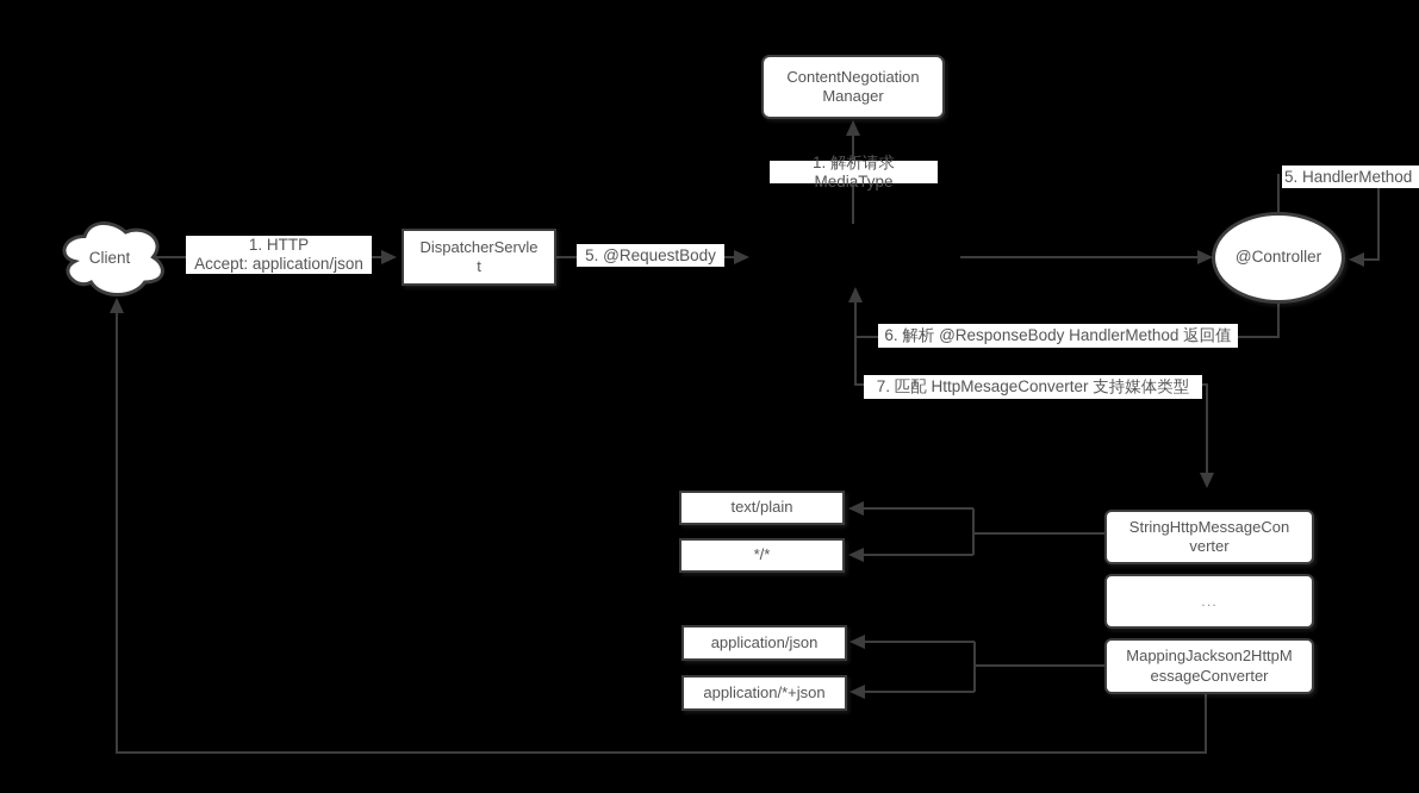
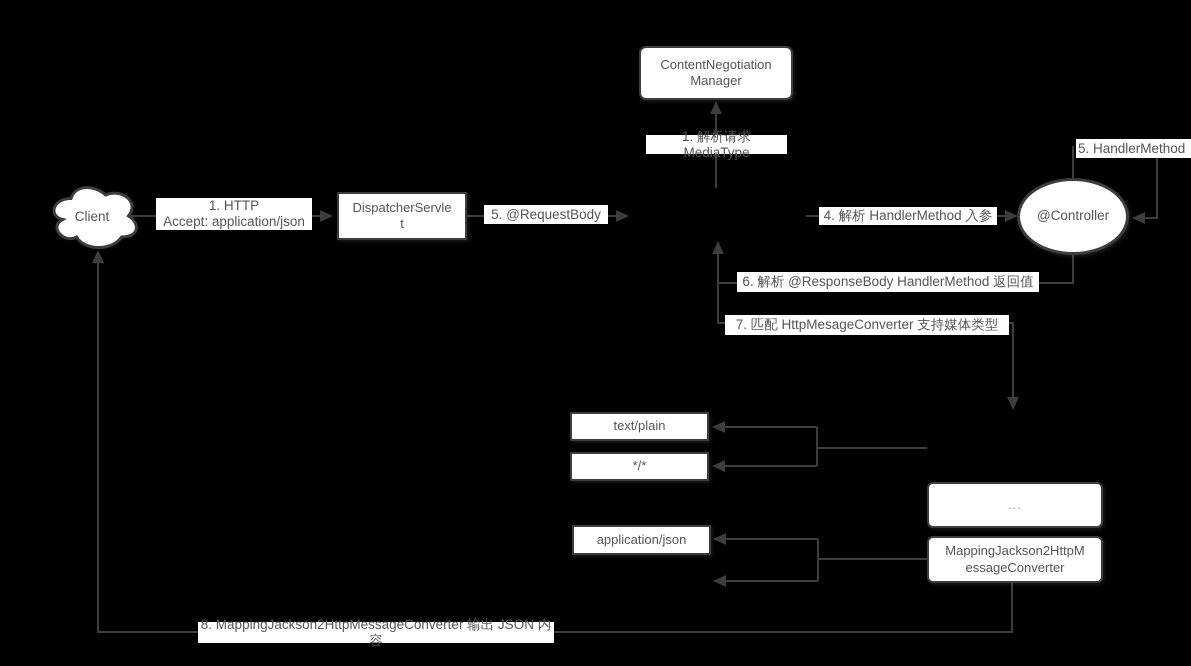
  Client
  DispatcherServle
  t
  ContentNegotiation
  Manager
  @Controller
  text/plain
  */*
  application/json
- application/*+json
- StringHttpMessageCon
- verter
  ...
  MappingJackson2HttpM
  essageConverter
  1. HTTP
  Accept: application/json
  5. @RequestBody
  1. 解析请求 MediaType
+ 4. 解析 HandlerMethod 入参
  5. HandlerMethod
  6. 解析 @ResponseBody HandlerMethod 返回值
  7. 匹配 HttpMesageConverter 支持媒体类型
+ 8. MappingJackson2HttpMessageConverter 输出 JSON 内容
